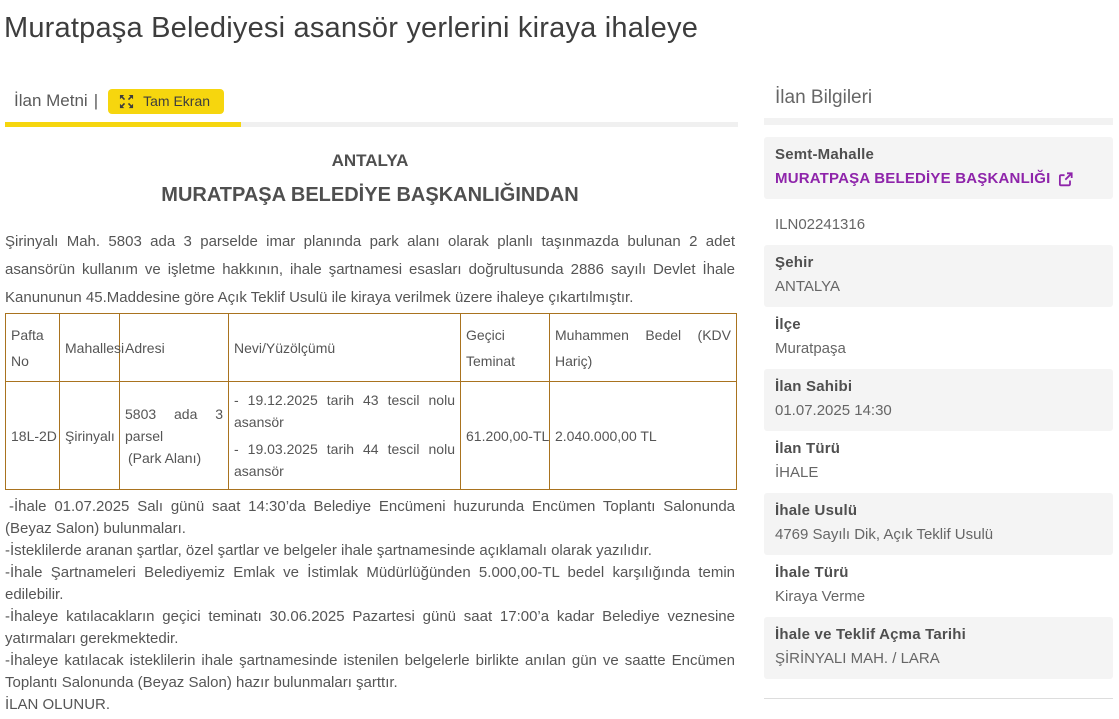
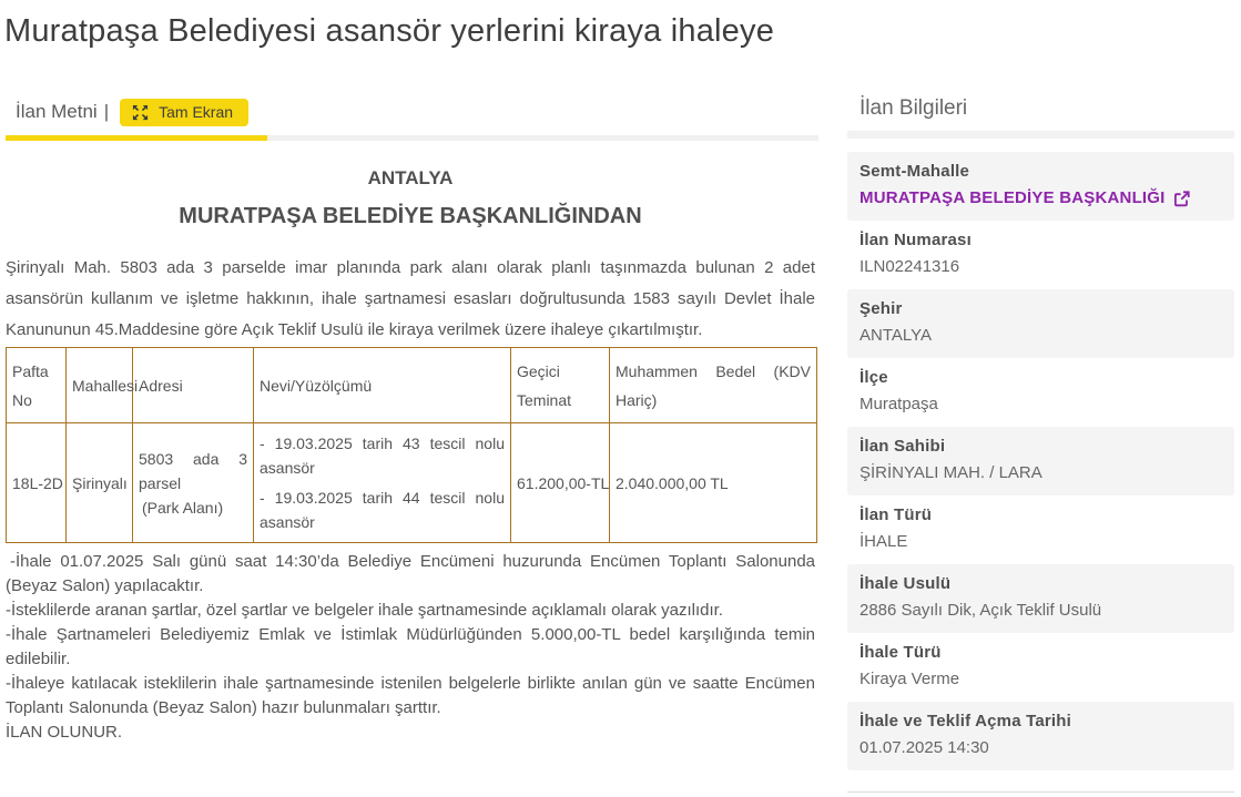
  Muratpaşa Belediyesi asansör yerlerini kiraya ihaleye
  İlan Metni
  |
  Tam Ekran
  ANTALYA
  MURATPAŞA BELEDİYE BAŞKANLIĞINDAN
- Şirinyalı Mah. 5803 ada 3 parselde imar planında park alanı olarak planlı taşınmazda bulunan 2 adet asansörün kullanım ve işletme hakkının, ihale şartnamesi esasları doğrultusunda 2886 sayılı Devlet İhale Kanununun 45.Maddesine göre Açık Teklif Usulü ile kiraya verilmek üzere ihaleye çıkartılmıştır.
+ Şirinyalı Mah. 5803 ada 3 parselde imar planında park alanı olarak planlı taşınmazda bulunan 2 adet asansörün kullanım ve işletme hakkının, ihale şartnamesi esasları doğrultusunda 1583 sayılı Devlet İhale Kanununun 45.Maddesine göre Açık Teklif Usulü ile kiraya verilmek üzere ihaleye çıkartılmıştır.
  Pafta No	Mahallesi	Adresi	Nevi/Yüzölçümü	Geçici Teminat	Muhammen Bedel (KDV Hariç)
- 18L-2D	Şirinyalı	5803 ada 3 parsel (Park Alanı)	- 19.12.2025 tarih 43 tescil nolu asansör - 19.03.2025 tarih 44 tescil nolu asansör	61.200,00-TL	2.040.000,00 TL
+ 18L-2D	Şirinyalı	5803 ada 3 parsel (Park Alanı)	- 19.03.2025 tarih 43 tescil nolu asansör - 19.03.2025 tarih 44 tescil nolu asansör	61.200,00-TL	2.040.000,00 TL
- -İhale 01.07.2025 Salı günü saat 14:30’da Belediye Encümeni huzurunda Encümen Toplantı Salonunda (Beyaz Salon) bulunmaları.
+ -İhale 01.07.2025 Salı günü saat 14:30’da Belediye Encümeni huzurunda Encümen Toplantı Salonunda (Beyaz Salon) yapılacaktır.
  -İsteklilerde aranan şartlar, özel şartlar ve belgeler ihale şartnamesinde açıklamalı olarak yazılıdır.
  -İhale Şartnameleri Belediyemiz Emlak ve İstimlak Müdürlüğünden 5.000,00-TL bedel karşılığında temin edilebilir.
- -İhaleye katılacakların geçici teminatı 30.06.2025 Pazartesi günü saat 17:00’a kadar Belediye veznesine yatırmaları gerekmektedir.
  -İhaleye katılacak isteklilerin ihale şartnamesinde istenilen belgelerle birlikte anılan gün ve saatte Encümen Toplantı Salonunda (Beyaz Salon) hazır bulunmaları şarttır.
  İLAN OLUNUR.
  İlan Bilgileri
  Semt-Mahalle
  MURATPAŞA BELEDİYE BAŞKANLIĞI
+ İlan Numarası
  ILN02241316
  Şehir
  ANTALYA
  İlçe
  Muratpaşa
  İlan Sahibi
- 01.07.2025 14:30
+ ŞİRİNYALI MAH. / LARA
  İlan Türü
  İHALE
  İhale Usulü
- 4769 Sayılı Dik, Açık Teklif Usulü
+ 2886 Sayılı Dik, Açık Teklif Usulü
  İhale Türü
  Kiraya Verme
  İhale ve Teklif Açma Tarihi
- ŞİRİNYALI MAH. / LARA
+ 01.07.2025 14:30
